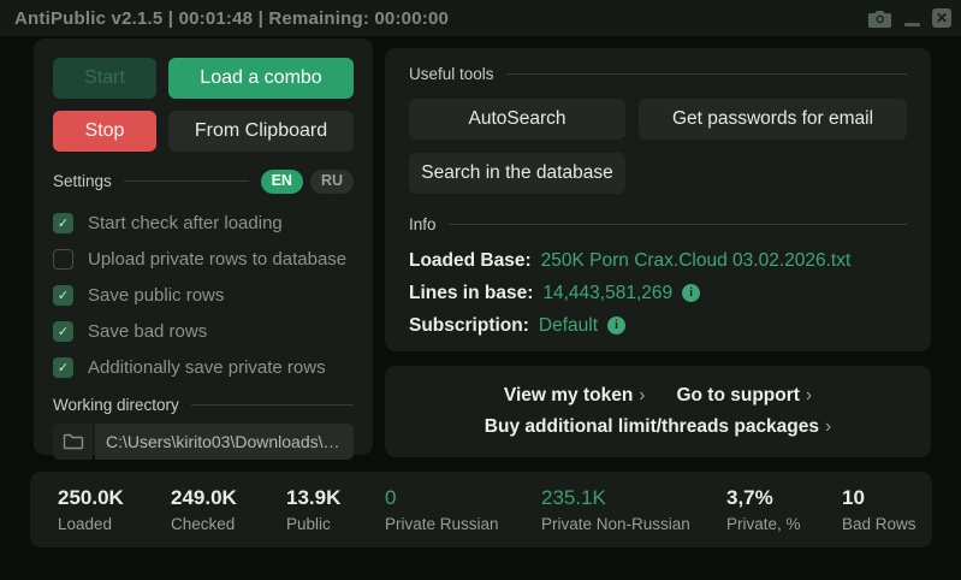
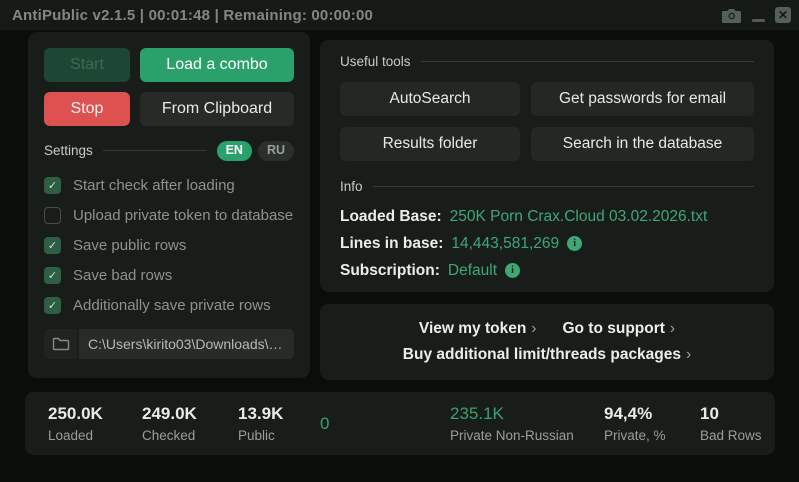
  AntiPublic v2.1.5 | 00:01:48 | Remaining: 00:00:00
  ✕
  Start
  Load a combo
  Stop
  From Clipboard
  Settings
  EN
  RU
  ✓
  Start check after loading
- Upload private rows to database
+ Upload private token to database
  ✓
  Save public rows
  ✓
  Save bad rows
  ✓
  Additionally save private rows
- Working directory
  C:\Users\kirito03\Downloads\An..
  Useful tools
  AutoSearch
  Get passwords for email
+ Results folder
  Search in the database
  Info
  Loaded Base:
  250K Porn Crax.Cloud 03.02.2026.txt
  Lines in base:
  14,443,581,269
  i
  Subscription:
  Default
  i
  View my token ›
  Go to support ›
  Buy additional limit/threads packages ›
  250.0K
  Loaded
  249.0K
  Checked
  13.9K
  Public
  0
- Private Russian
  235.1K
  Private Non-Russian
- 3,7%
+ 94,4%
  Private, %
  10
  Bad Rows
